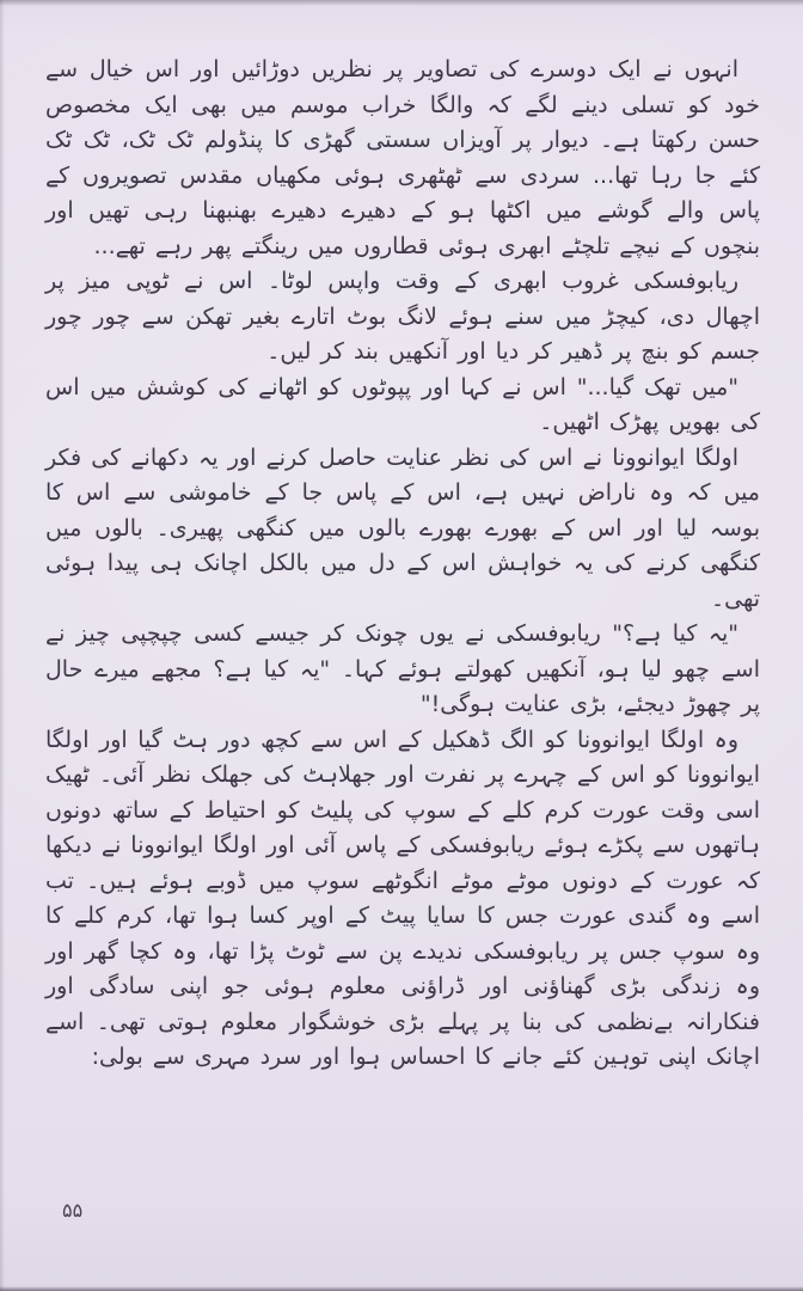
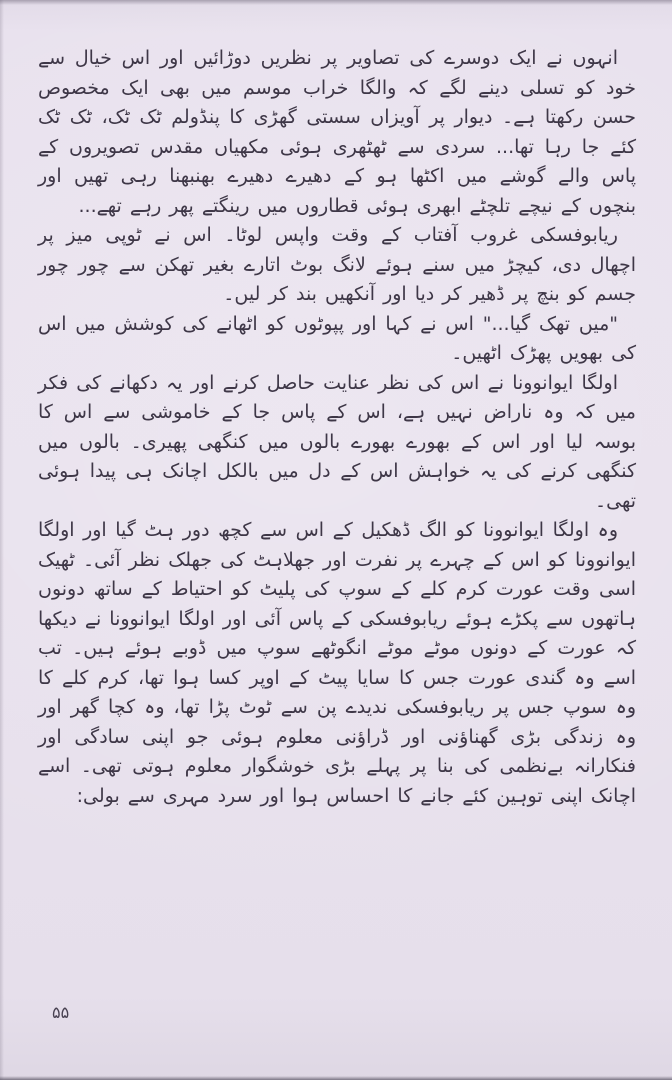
  انہوں نے ایک دوسرے کی تصاویر پر نظریں دوڑائیں اور اس خیال سے خود کو تسلی دینے لگے کہ والگا خراب موسم میں بھی ایک مخصوص حسن رکھتا ہے۔ دیوار پر آویزاں سستی گھڑی کا پنڈولم ٹک ٹک، ٹک ٹک کئے جا رہا تھا... سردی سے ٹھٹھری ہوئی مکھیاں مقدس تصویروں کے پاس والے گوشے میں اکٹھا ہو کے دھیرے دھیرے بھنبھنا رہی تھیں اور بنچوں کے نیچے تلچٹے ابھری ہوئی قطاروں میں رینگتے پھر رہے تھے...
- ریابوفسکی غروب ابھری کے وقت واپس لوٹا۔ اس نے ٹوپی میز پر اچھال دی، کیچڑ میں سنے ہوئے لانگ بوٹ اتارے بغیر تھکن سے چور چور جسم کو بنچ پر ڈھیر کر دیا اور آنکھیں بند کر لیں۔
+ ریابوفسکی غروب آفتاب کے وقت واپس لوٹا۔ اس نے ٹوپی میز پر اچھال دی، کیچڑ میں سنے ہوئے لانگ بوٹ اتارے بغیر تھکن سے چور چور جسم کو بنچ پر ڈھیر کر دیا اور آنکھیں بند کر لیں۔
  "میں تھک گیا..." اس نے کہا اور پپوٹوں کو اٹھانے کی کوشش میں اس کی بھویں پھڑک اٹھیں۔
  اولگا ایوانوونا نے اس کی نظر عنایت حاصل کرنے اور یہ دکھانے کی فکر میں کہ وہ ناراض نہیں ہے، اس کے پاس جا کے خاموشی سے اس کا بوسہ لیا اور اس کے بھورے بھورے بالوں میں کنگھی پھیری۔ بالوں میں کنگھی کرنے کی یہ خواہش اس کے دل میں بالکل اچانک ہی پیدا ہوئی تھی۔
- "یہ کیا ہے؟" ریابوفسکی نے یوں چونک کر جیسے کسی چپچپی چیز نے اسے چھو لیا ہو، آنکھیں کھولتے ہوئے کہا۔ "یہ کیا ہے؟ مجھے میرے حال پر چھوڑ دیجئے، بڑی عنایت ہوگی!"
  وہ اولگا ایوانوونا کو الگ ڈھکیل کے اس سے کچھ دور ہٹ گیا اور اولگا ایوانوونا کو اس کے چہرے پر نفرت اور جھلاہٹ کی جھلک نظر آئی۔ ٹھیک اسی وقت عورت کرم کلے کے سوپ کی پلیٹ کو احتیاط کے ساتھ دونوں ہاتھوں سے پکڑے ہوئے ریابوفسکی کے پاس آئی اور اولگا ایوانوونا نے دیکھا کہ عورت کے دونوں موٹے موٹے انگوٹھے سوپ میں ڈوبے ہوئے ہیں۔ تب اسے وہ گندی عورت جس کا سایا پیٹ کے اوپر کسا ہوا تھا، کرم کلے کا وہ سوپ جس پر ریابوفسکی ندیدے پن سے ٹوٹ پڑا تھا، وہ کچا گھر اور وہ زندگی بڑی گھناؤنی اور ڈراؤنی معلوم ہوئی جو اپنی سادگی اور فنکارانہ بےنظمی کی بنا پر پہلے بڑی خوشگوار معلوم ہوتی تھی۔ اسے اچانک اپنی توہین کئے جانے کا احساس ہوا اور سرد مہری سے بولی:
  ۵۵
